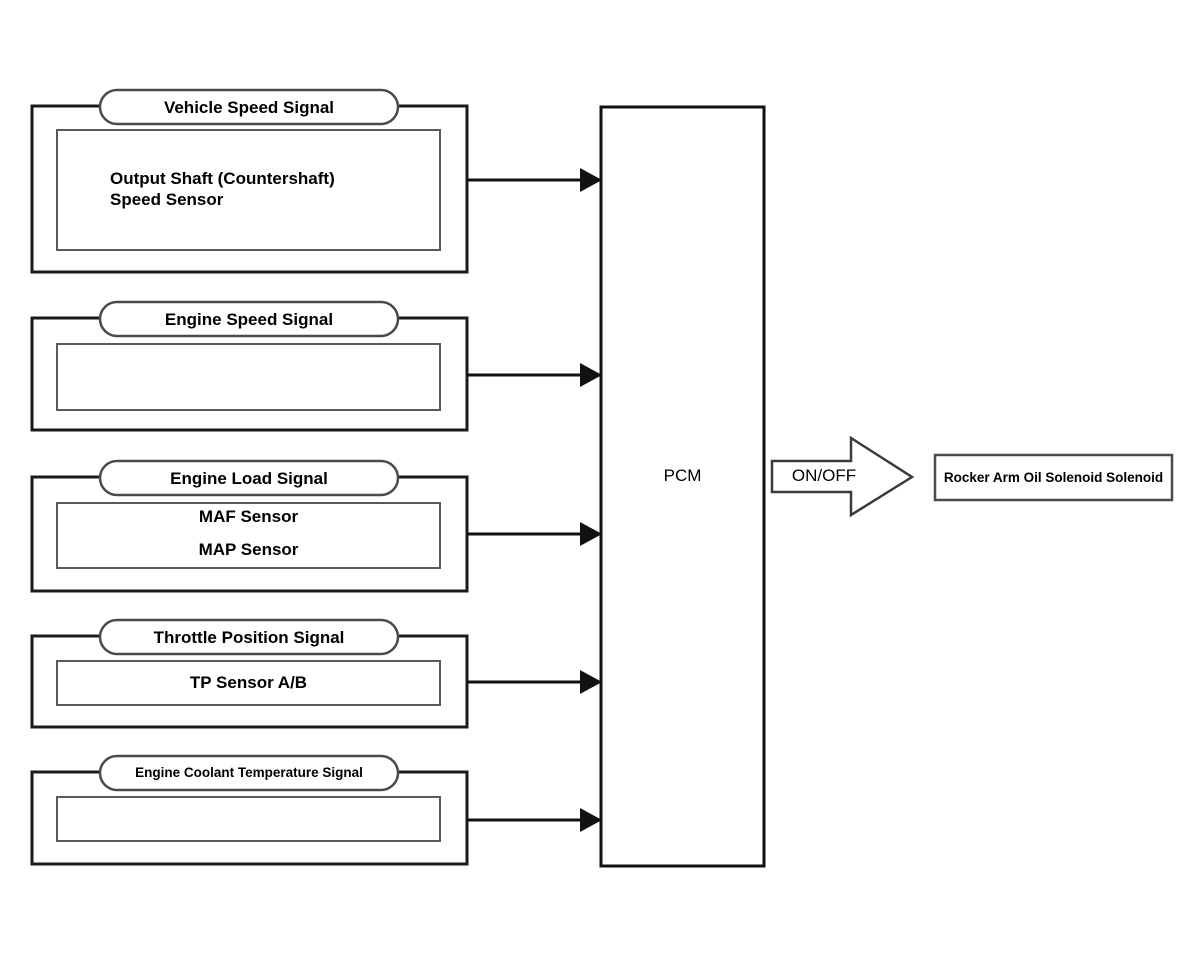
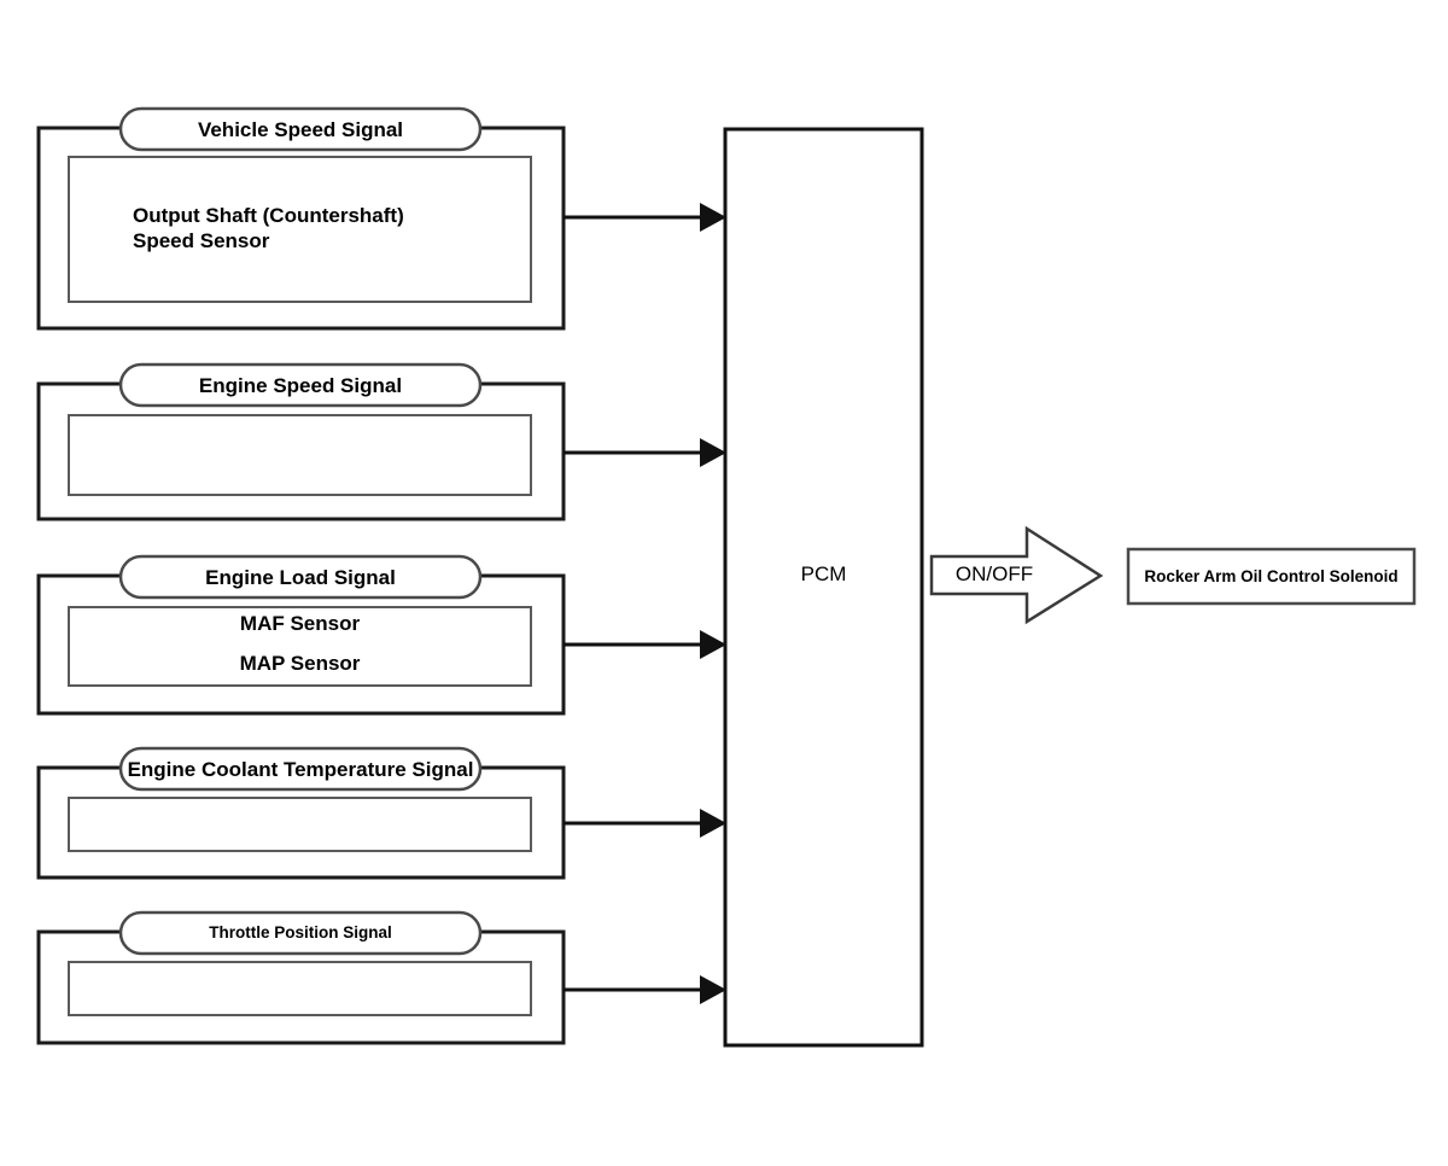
  Vehicle Speed Signal
  Output Shaft (Countershaft)
  Speed Sensor
  Engine Speed Signal
  Engine Load Signal
  MAF Sensor
  MAP Sensor
- Throttle Position Signal
+ Engine Coolant Temperature Signal
- TP Sensor A/B
- Engine Coolant Temperature Signal
+ Throttle Position Signal
  PCM
  ON/OFF
- Rocker Arm Oil Solenoid Solenoid
+ Rocker Arm Oil Control Solenoid
